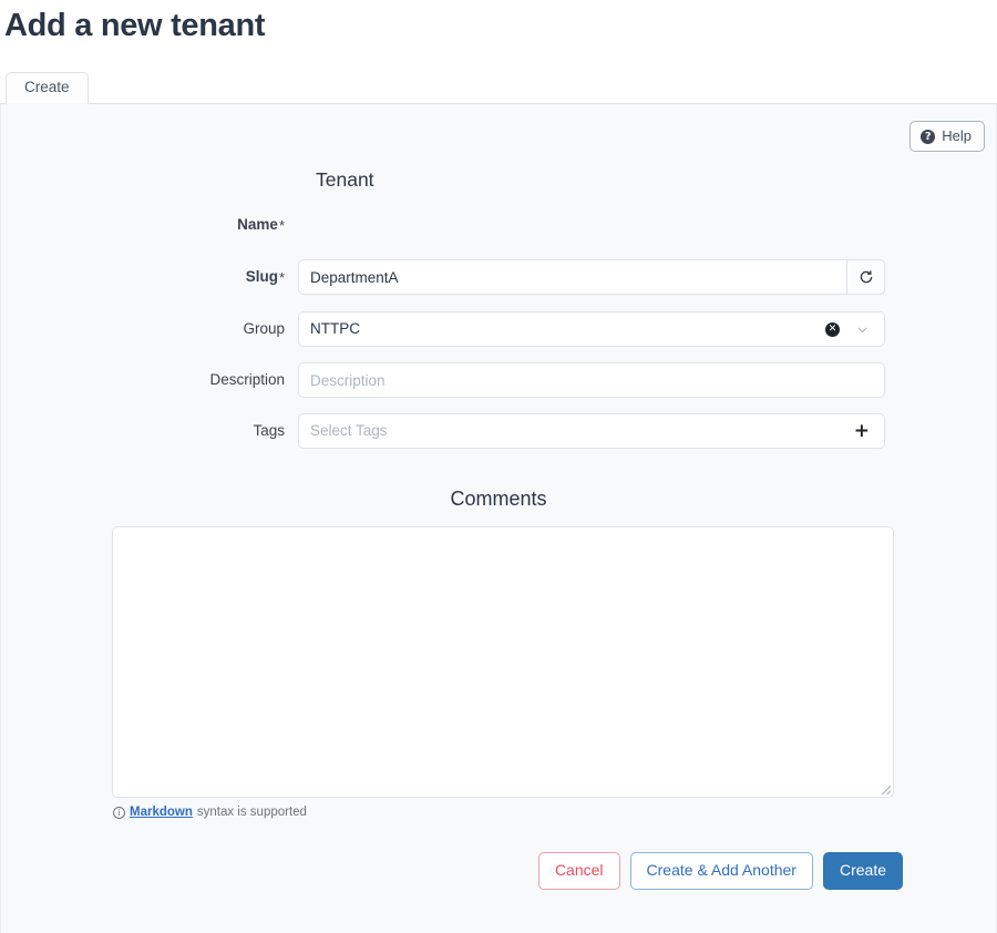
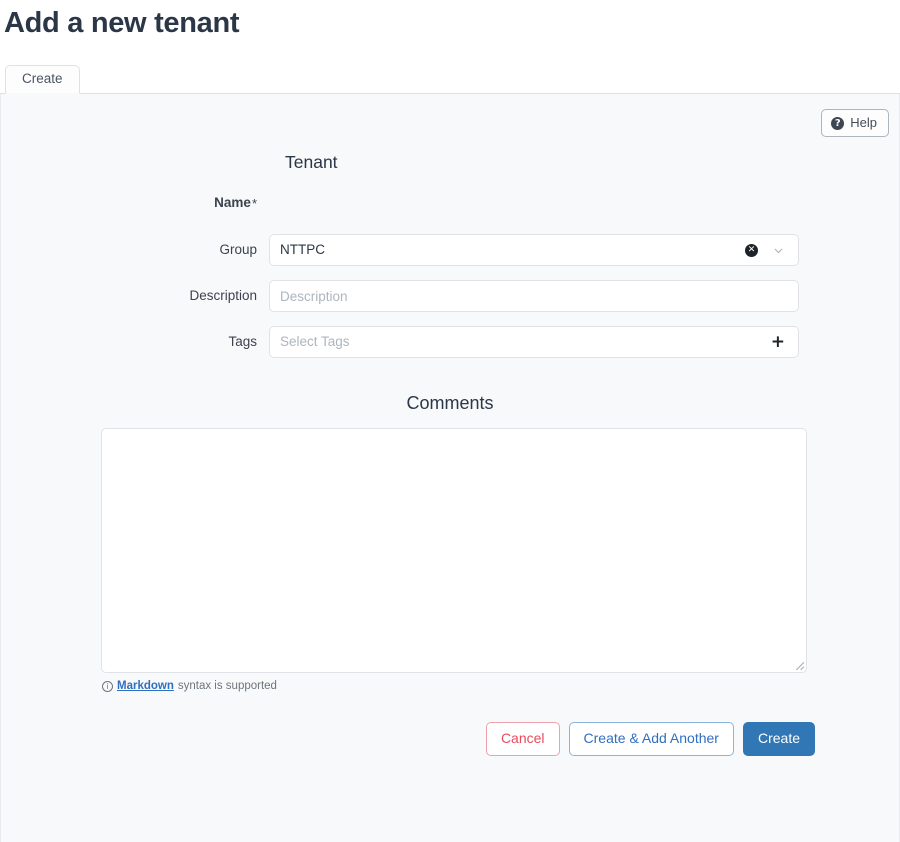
  Add a new tenant
  Create
  ?
  Help
  Tenant
  Name*
- Slug*
- DepartmentA
  Group
  NTTPC
  ✕
  Description
  Description
  Tags
  Select Tags
  +
  Comments
  i
  Markdown
  syntax is supported
  Cancel
  Create & Add Another
  Create
